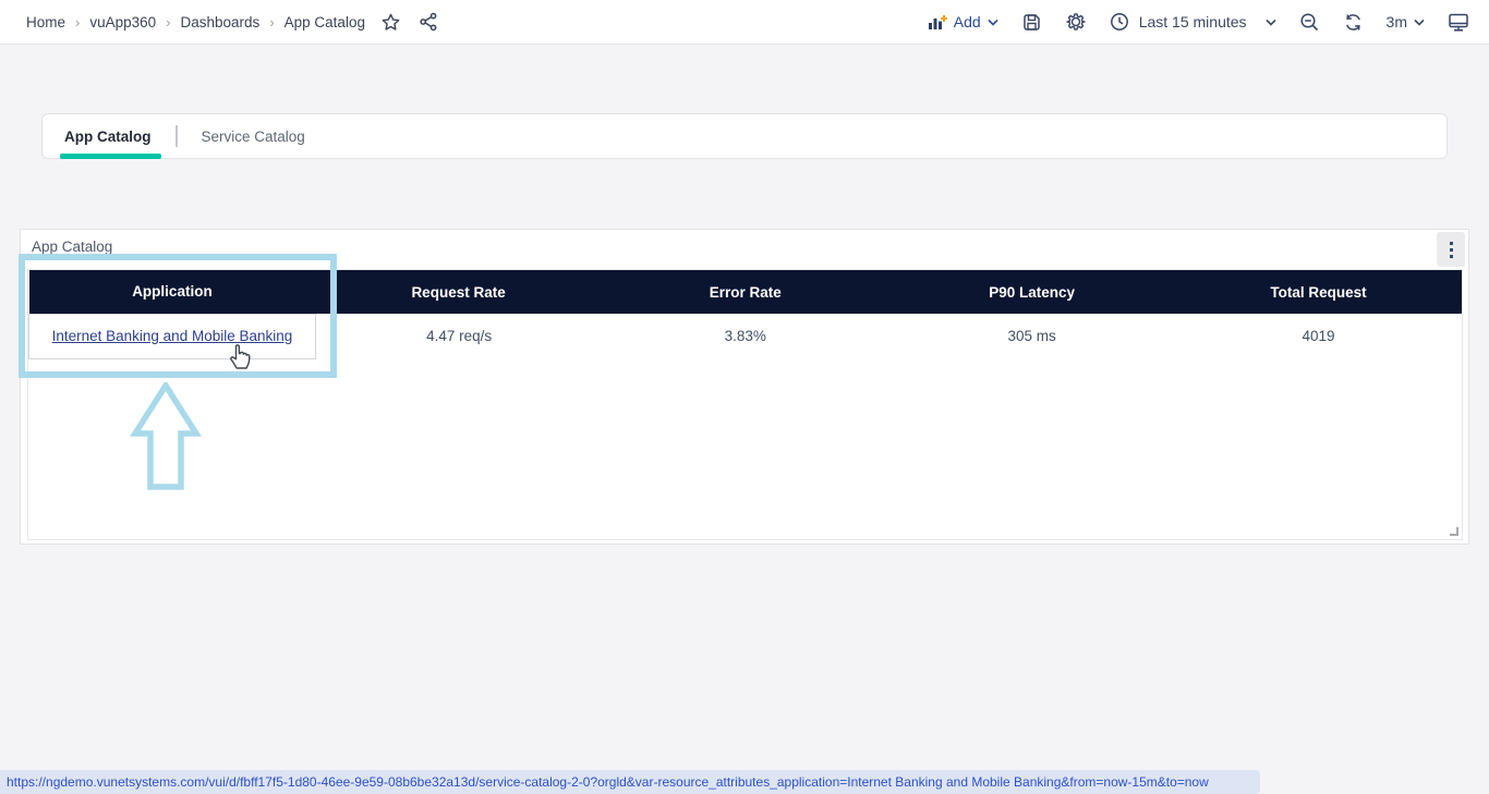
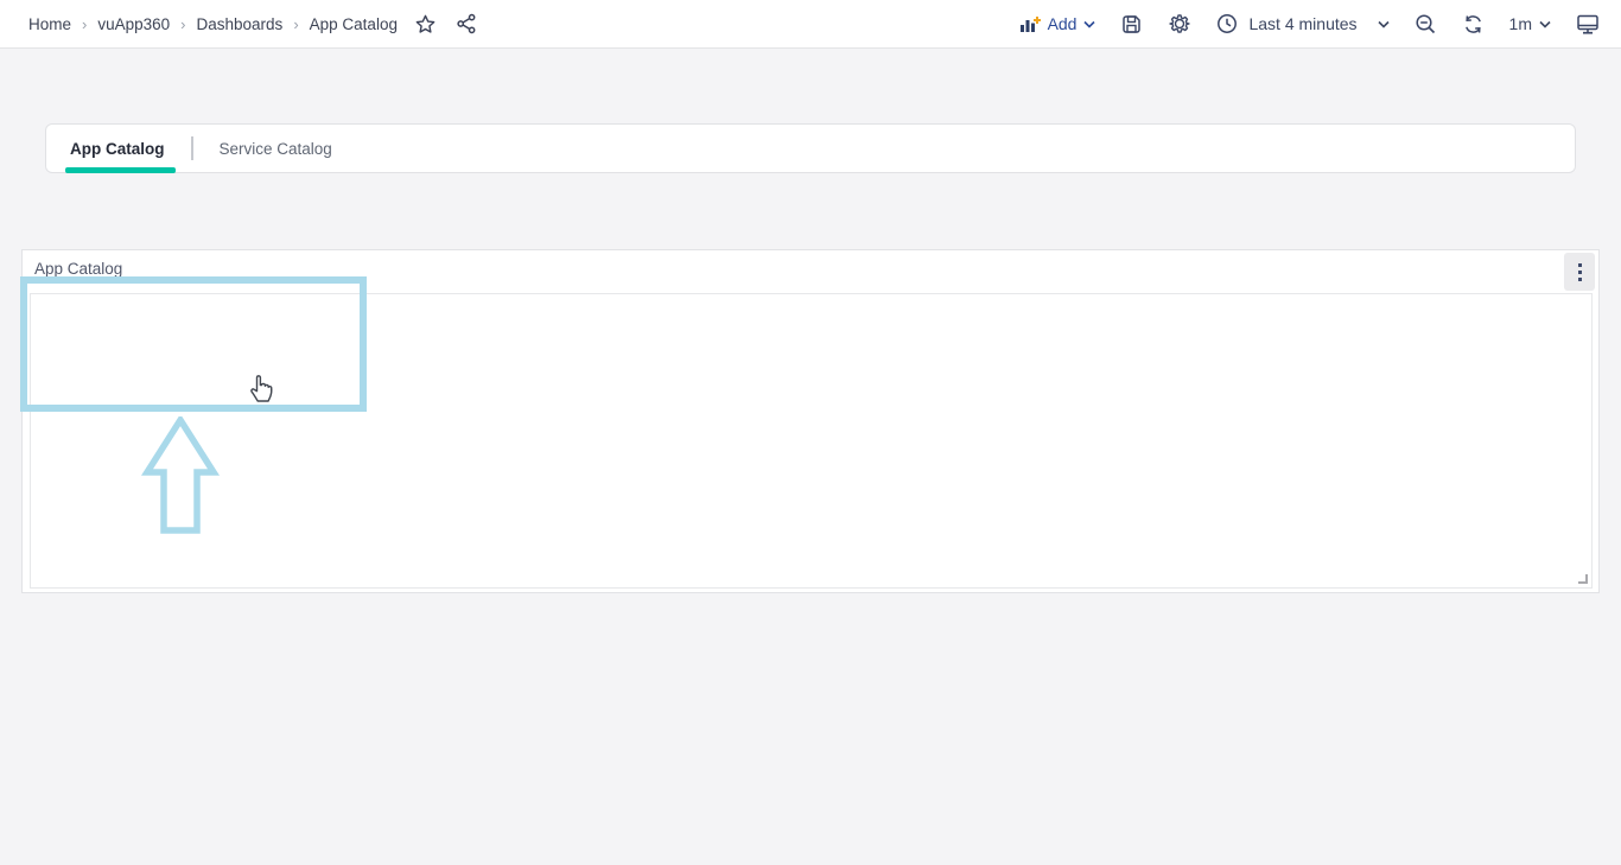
  Home
  ›
  vuApp360
  ›
  Dashboards
  ›
  App Catalog
  Add
- Last 15 minutes
+ Last 4 minutes
- 3m
+ 1m
  App Catalog
  Service Catalog
  App Catalog
- Application	Request Rate	Error Rate	P90 Latency	Total Request
- Internet Banking and Mobile Banking	4.47 req/s	3.83%	305 ms	4019
- https://ngdemo.vunetsystems.com/vui/d/fbff17f5-1d80-46ee-9e59-08b6be32a13d/service-catalog-2-0?orgld&var-resource_attributes_application=Internet Banking and Mobile Banking&from=now-15m&to=now
